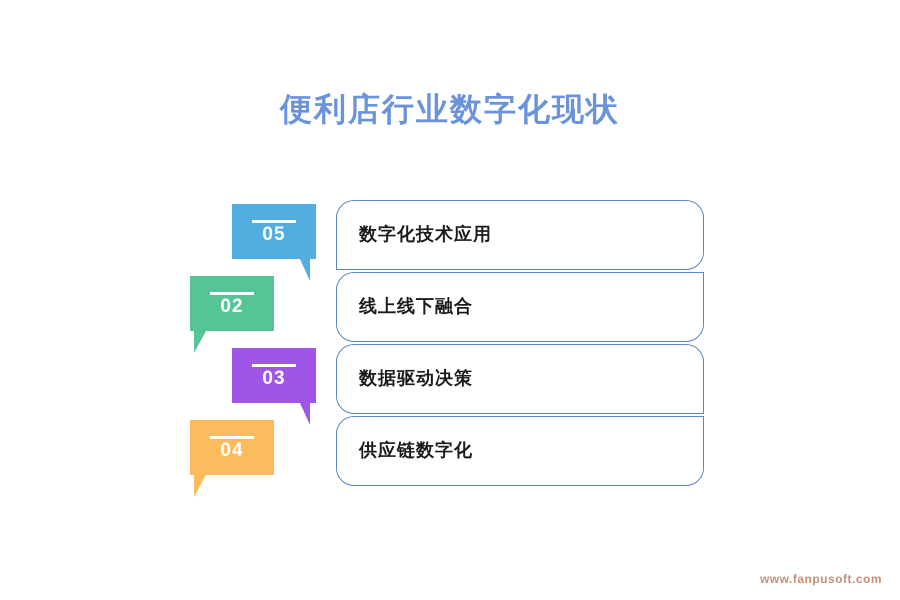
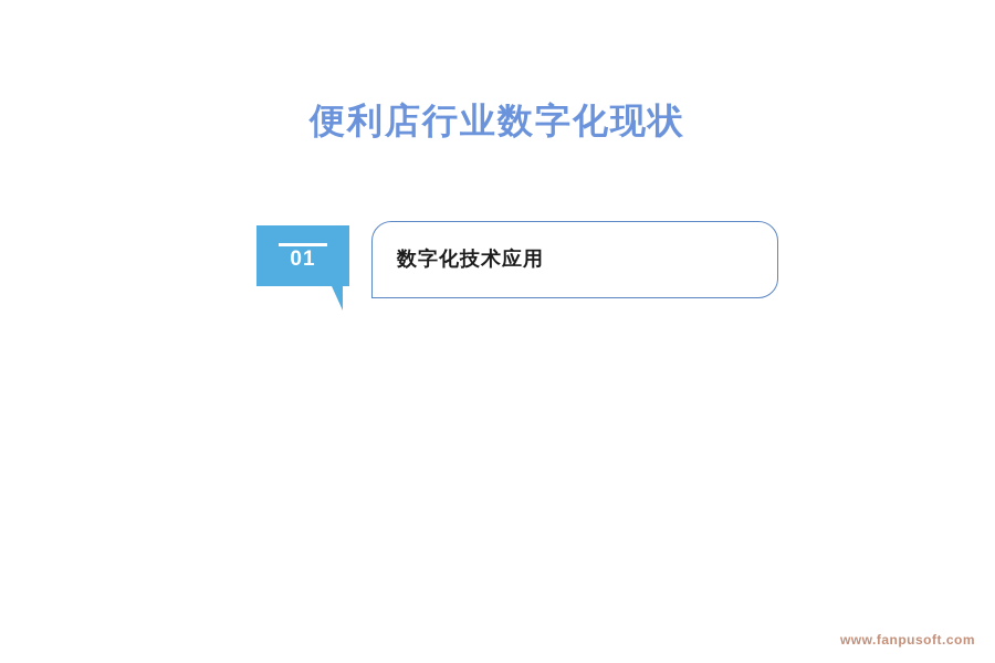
  便利店行业数字化现状
- 05
+ 01
  数字化技术应用
- 02
- 线上线下融合
- 03
- 数据驱动决策
- 04
- 供应链数字化
  www.fanpusoft.com
